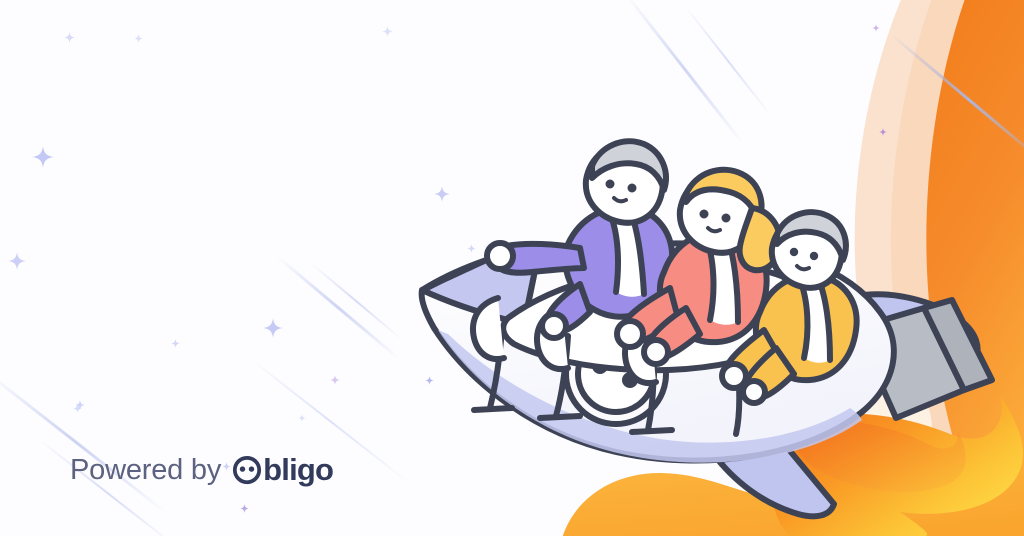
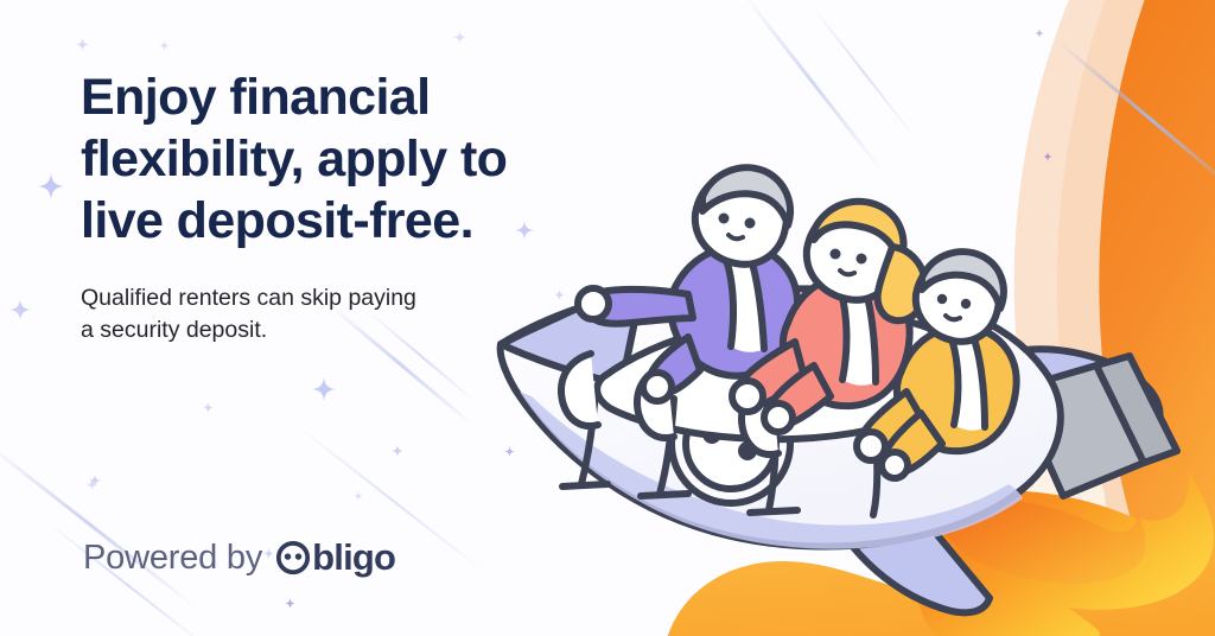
+ Enjoy financial
+ flexibility, apply to
+ live deposit-free.
+ Qualified renters can skip paying
+ a security deposit.
  Powered by
  bligo
